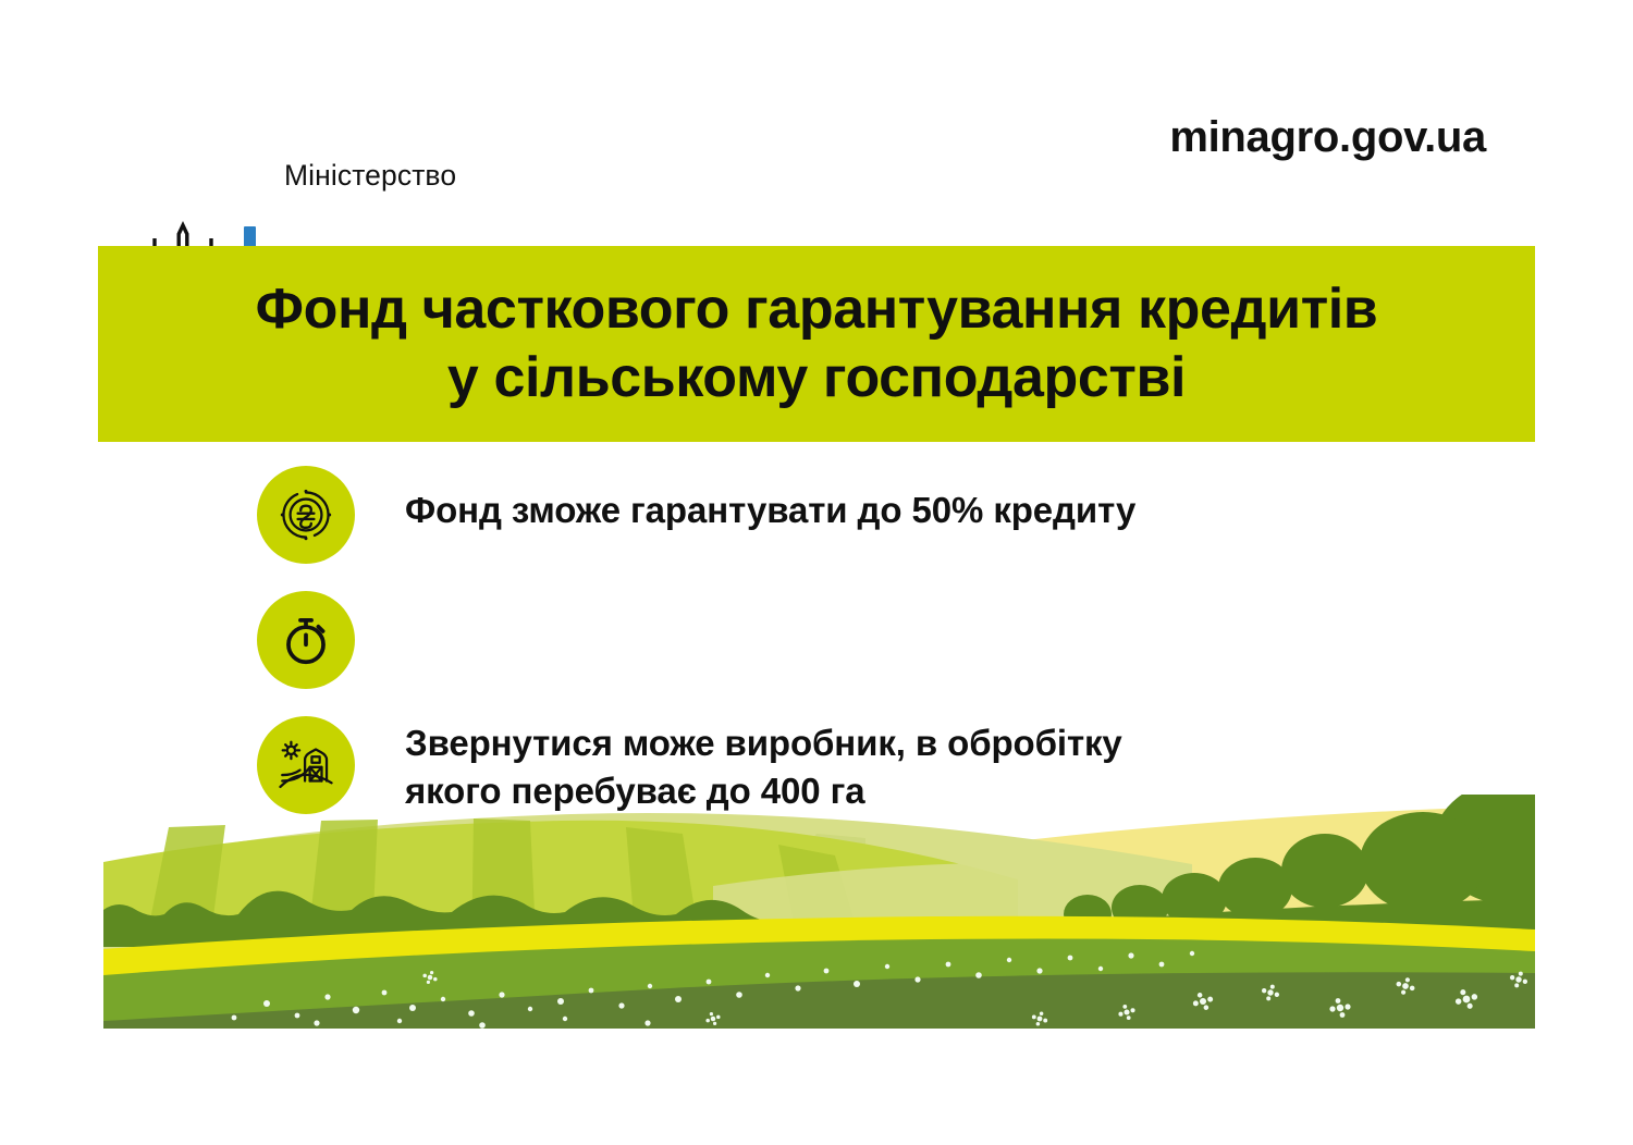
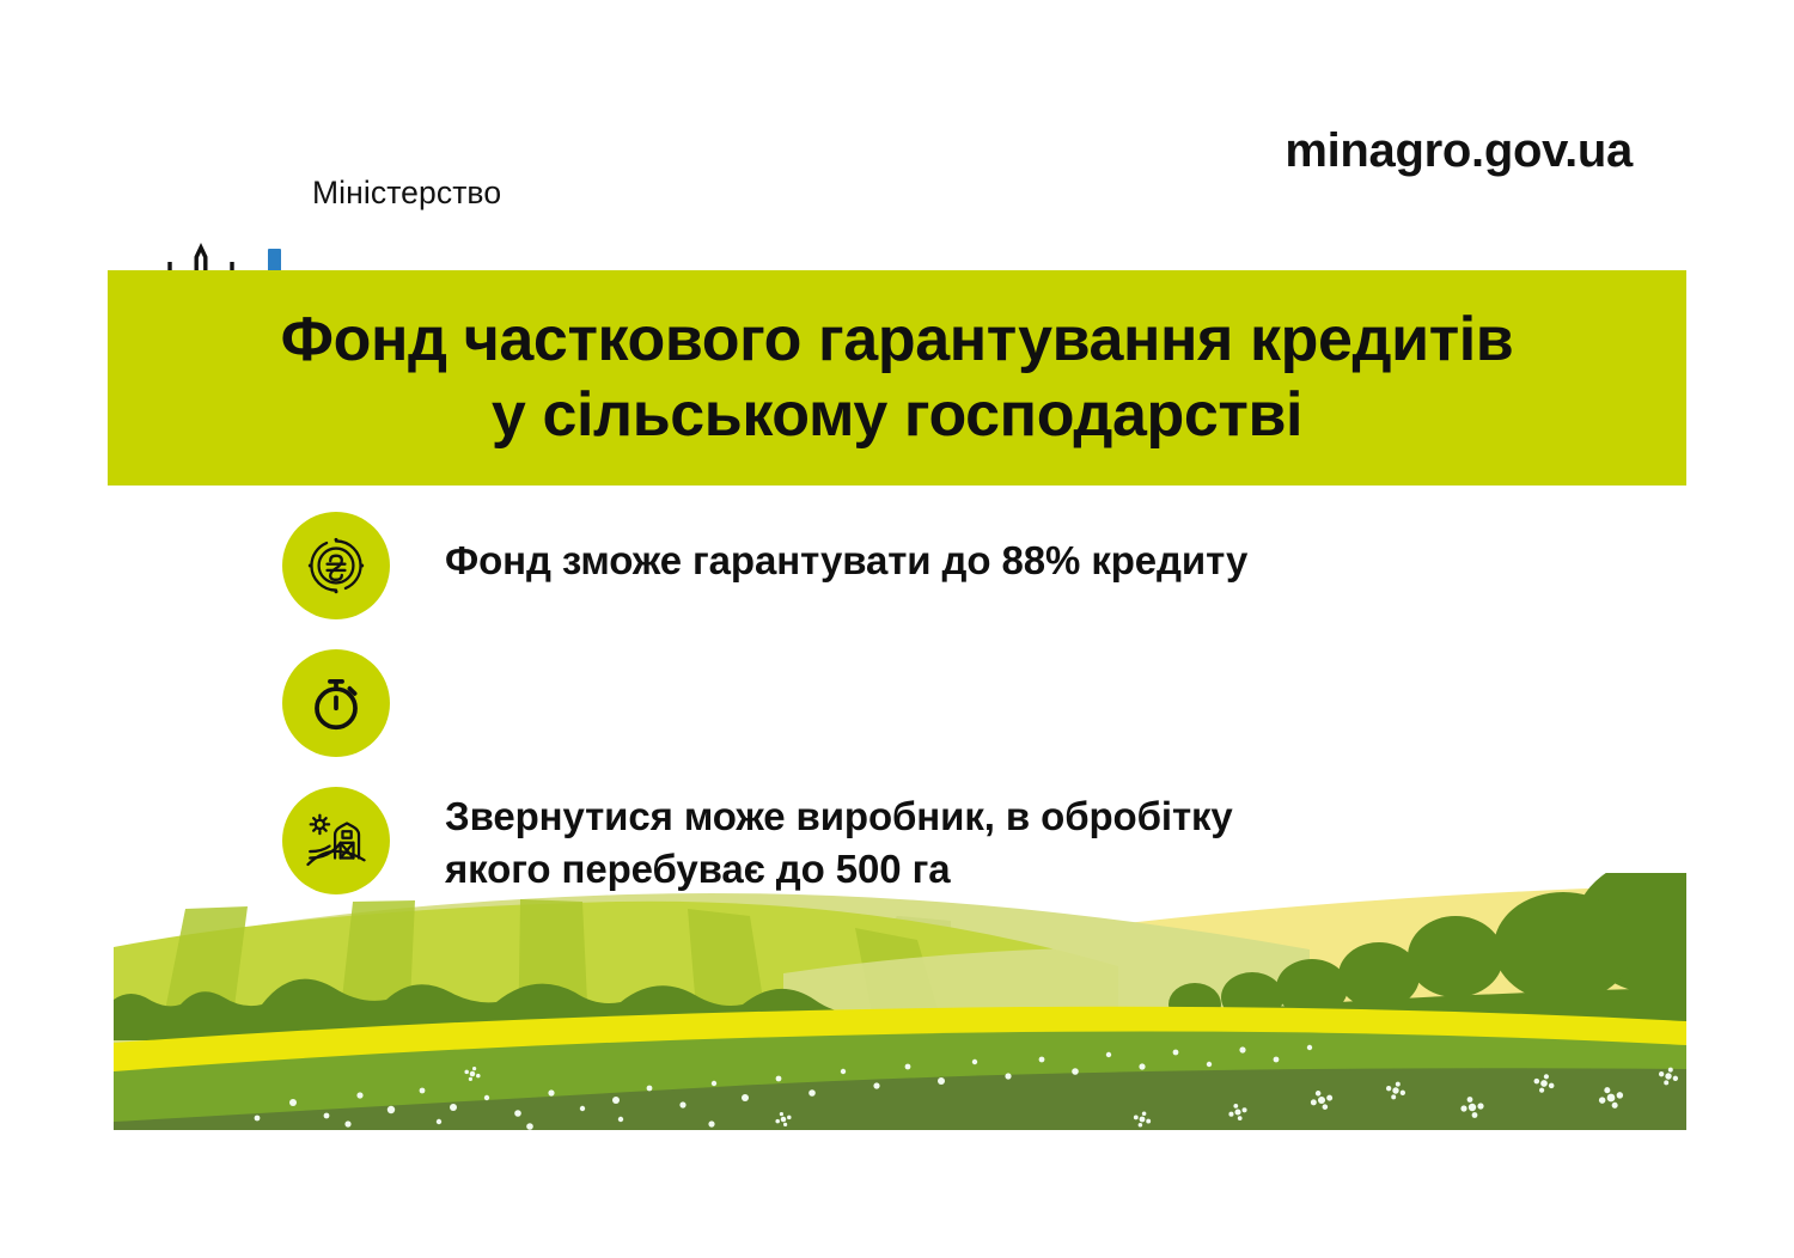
  Міністерство
  minagro.gov.ua
  Фонд часткового гарантування кредитів
  у сільському господарстві
- Фонд зможе гарантувати до 50% кредиту
+ Фонд зможе гарантувати до 88% кредиту
  Звернутися може виробник, в обробітку
- якого перебуває до 400 га
+ якого перебуває до 500 га
